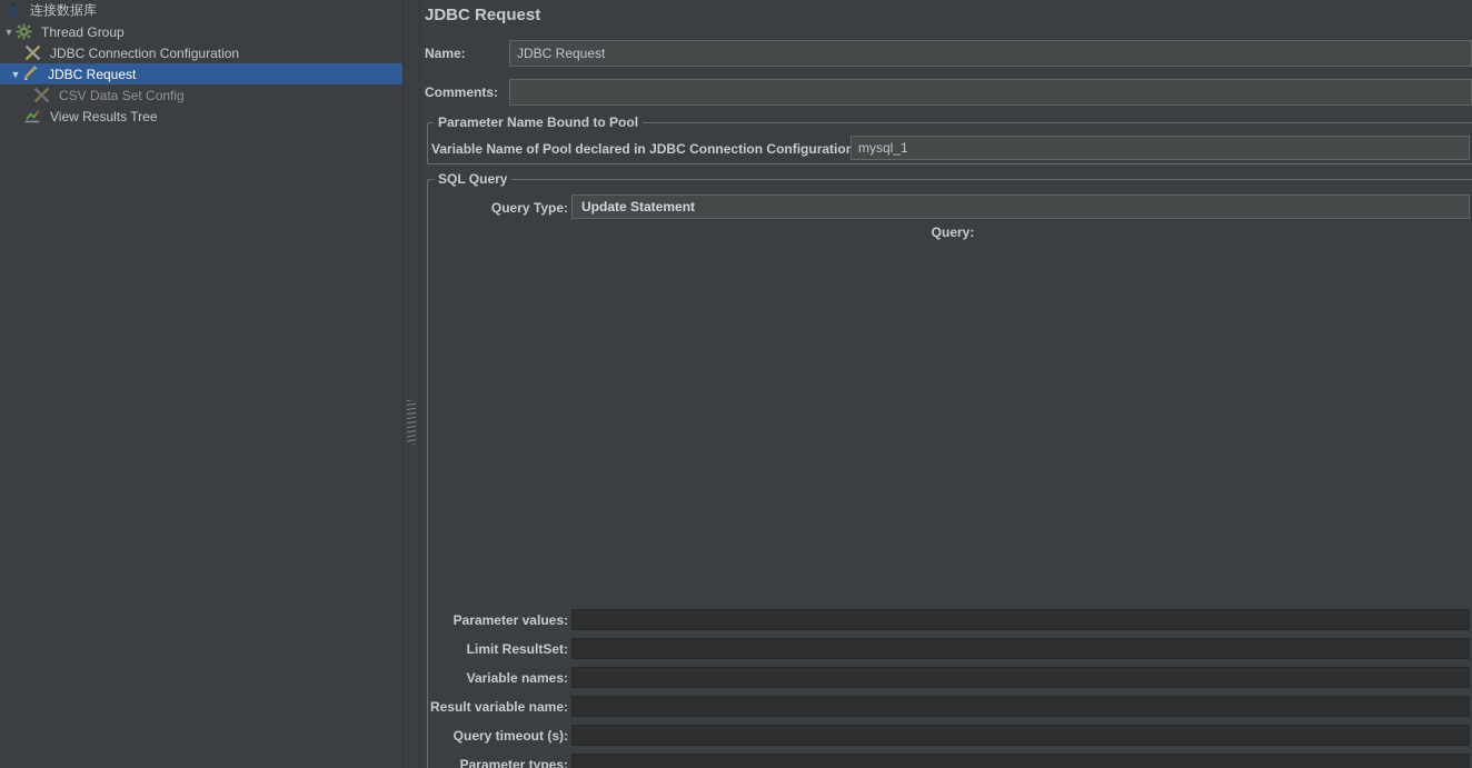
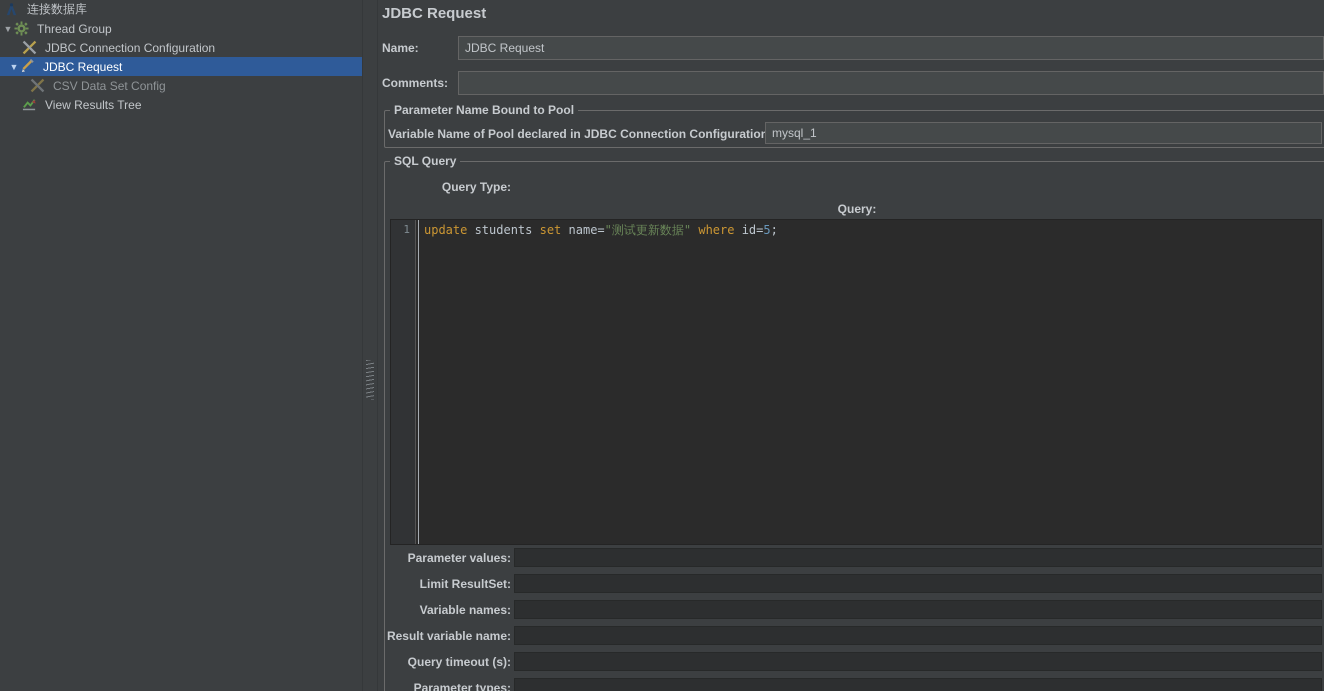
  连接数据库
  ▼
  Thread Group
  JDBC Connection Configuration
  ▼
  JDBC Request
  CSV Data Set Config
  View Results Tree
  JDBC Request
  Name:
  JDBC Request
  Comments:
  Parameter Name Bound to Pool
  Variable Name of Pool declared in JDBC Connection Configuratio
  mysql_1
  SQL Query
  Query Type:
- Update Statement
  Query:
+ 1
+ update students set name="测试更新数据" where id=5;
  Parameter values:
  Limit ResultSet:
  Variable names:
  Result variable name:
  Query timeout (s):
  Parameter types:
